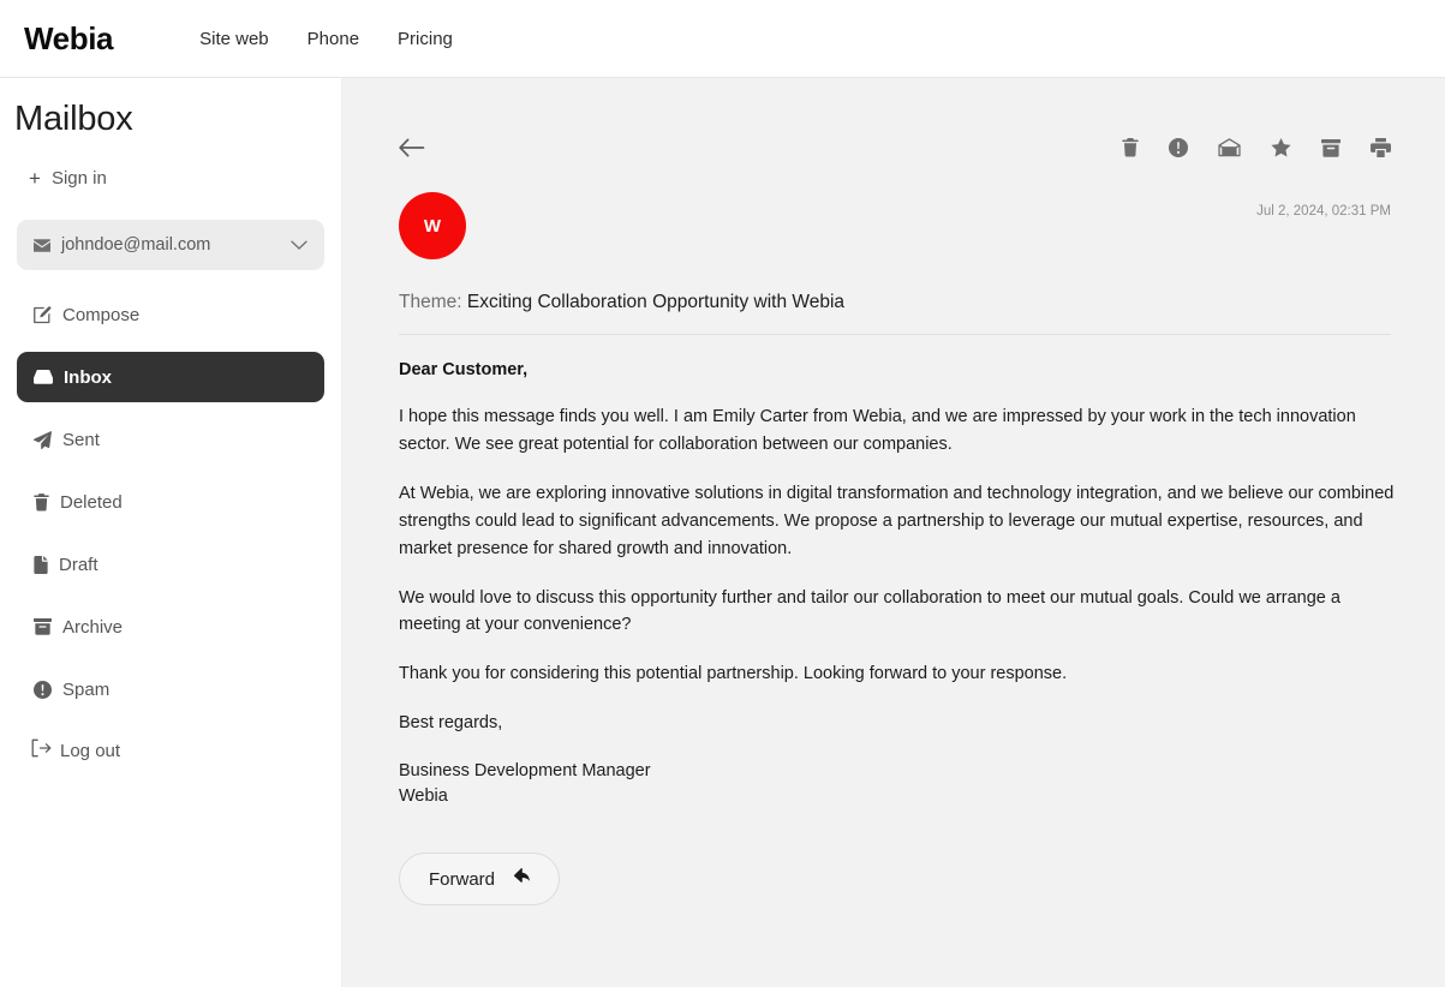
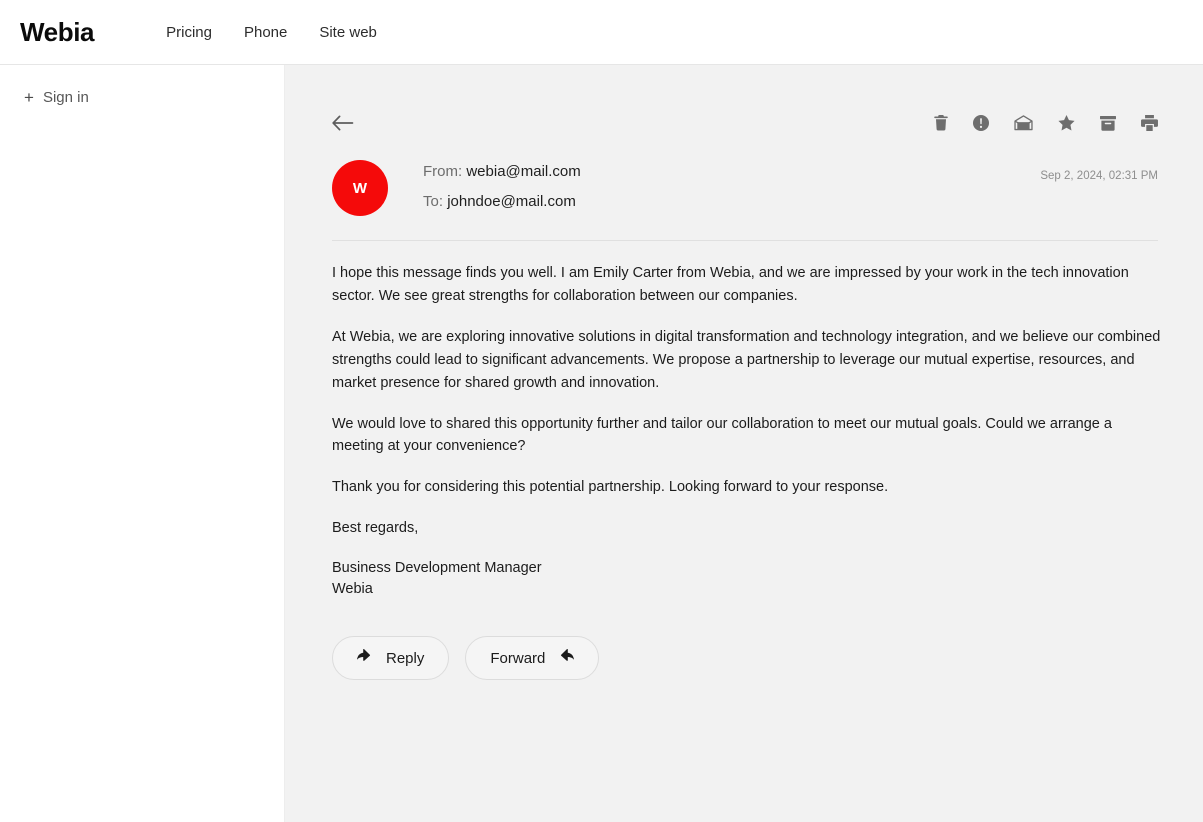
  Webia
- Site web
+ Pricing
  Phone
- Pricing
+ Site web
- Mailbox
  +
  Sign in
- johndoe@mail.com
- Compose
- Inbox
- Sent
- Deleted
- Draft
- Archive
- Spam
- Log out
  W
+ From: webia@mail.com
+ To: johndoe@mail.com
- Jul 2, 2024, 02:31 PM
+ Sep 2, 2024, 02:31 PM
- Theme: Exciting Collaboration Opportunity with Webia
- Dear Customer,
- I hope this message finds you well. I am Emily Carter from Webia, and we are impressed by your work in the tech innovation sector. We see great potential for collaboration between our companies.
+ I hope this message finds you well. I am Emily Carter from Webia, and we are impressed by your work in the tech innovation sector. We see great strengths for collaboration between our companies.
  At Webia, we are exploring innovative solutions in digital transformation and technology integration, and we believe our combined strengths could lead to significant advancements. We propose a partnership to leverage our mutual expertise, resources, and market presence for shared growth and innovation.
- We would love to discuss this opportunity further and tailor our collaboration to meet our mutual goals. Could we arrange a meeting at your convenience?
+ We would love to shared this opportunity further and tailor our collaboration to meet our mutual goals. Could we arrange a meeting at your convenience?
  Thank you for considering this potential partnership. Looking forward to your response.
  Best regards,
  Business Development Manager
  Webia
+ Reply
  Forward
